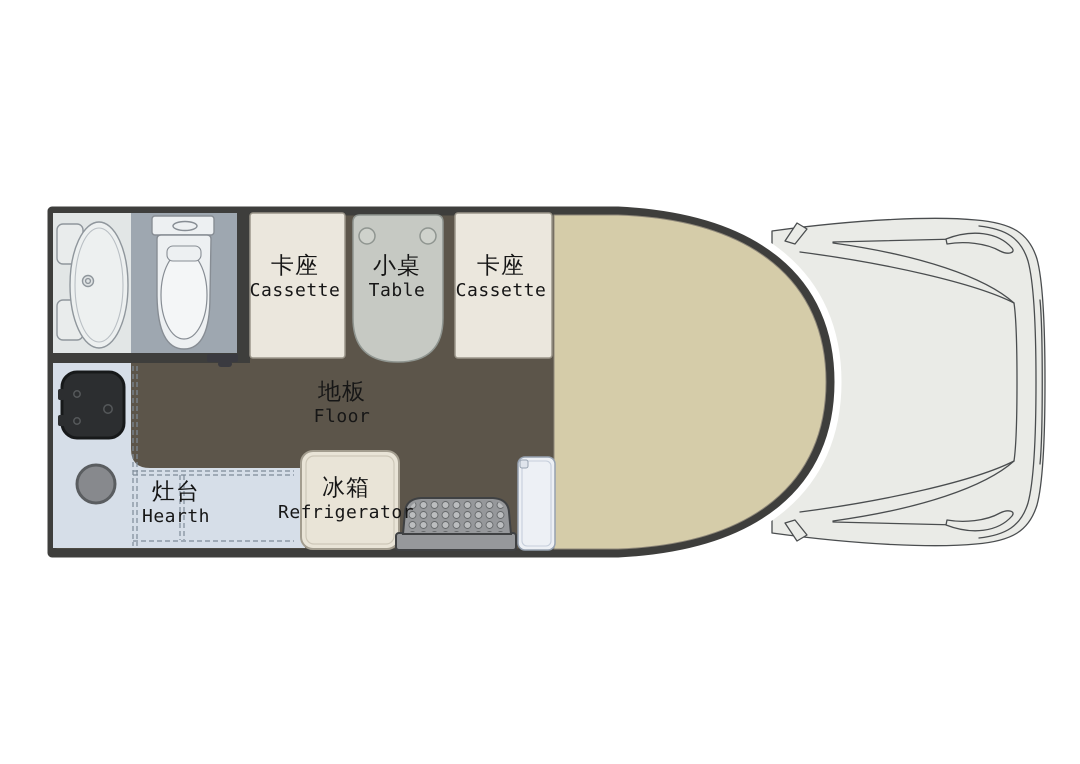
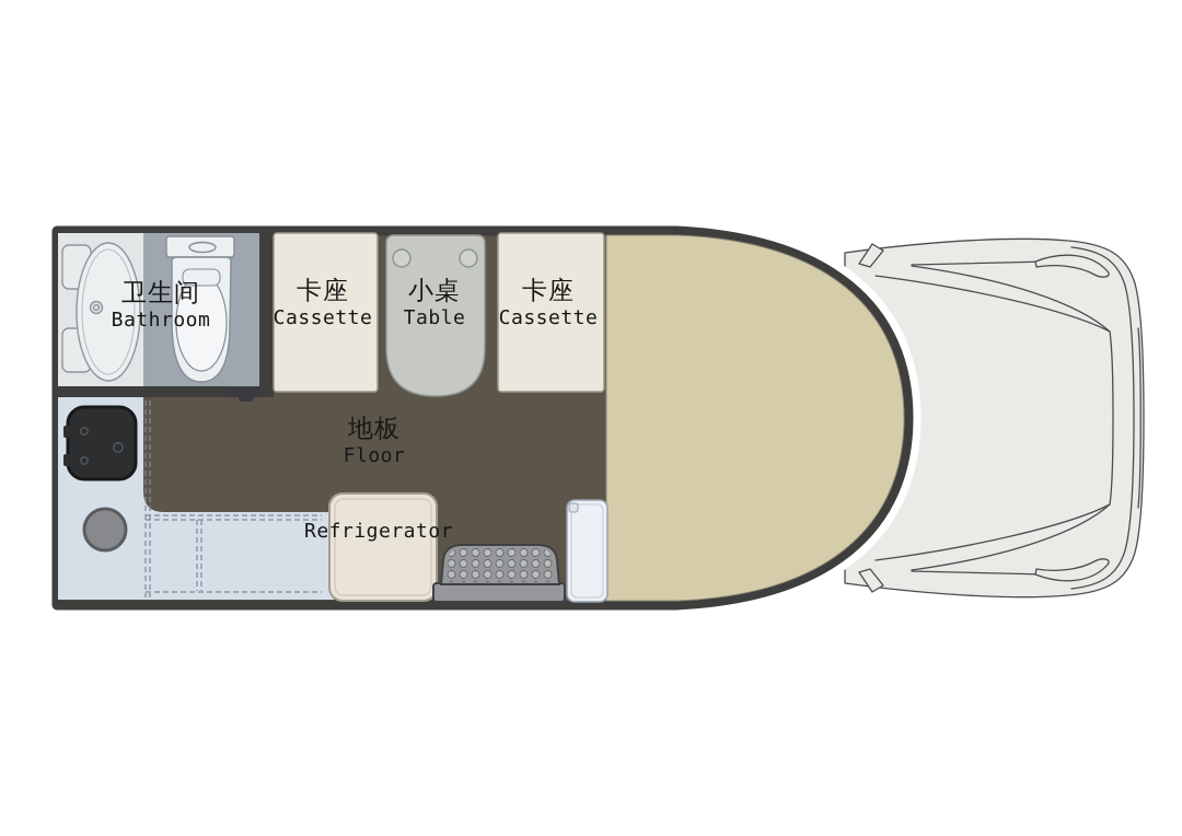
+ 卫生间
+ Bathroom
  卡座
  Cassette
  小桌
  Table
  卡座
  Cassette
  地板
  Floor
- 灶台
- Hearth
- 冰箱
  Refrigerator
